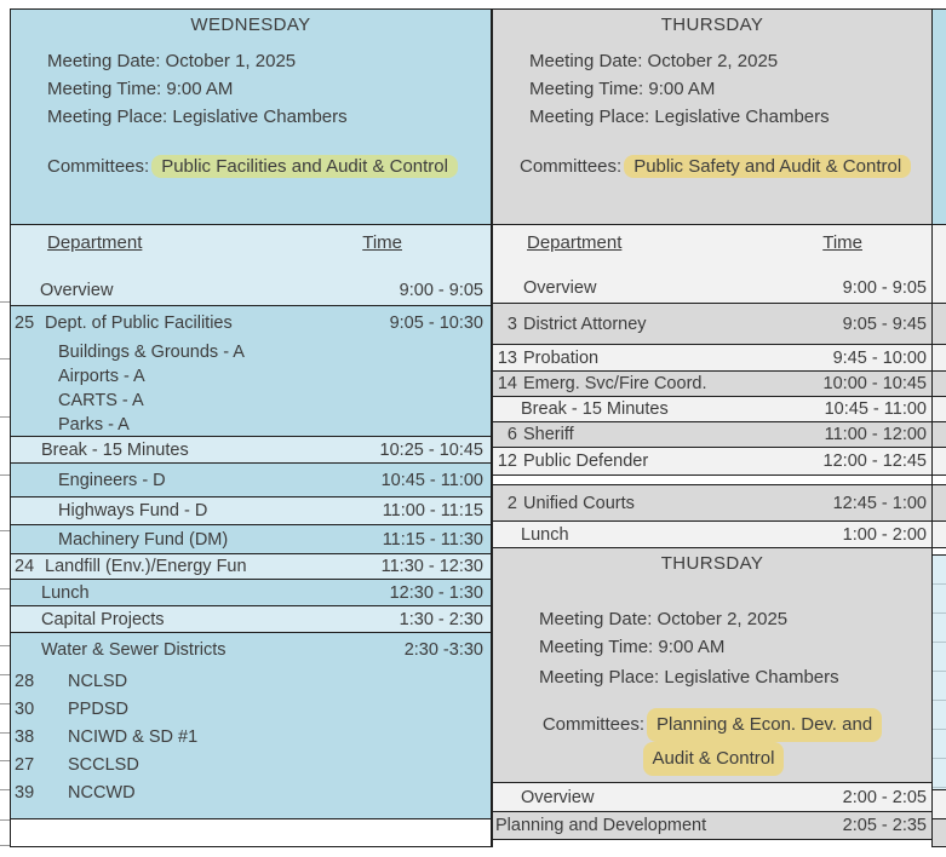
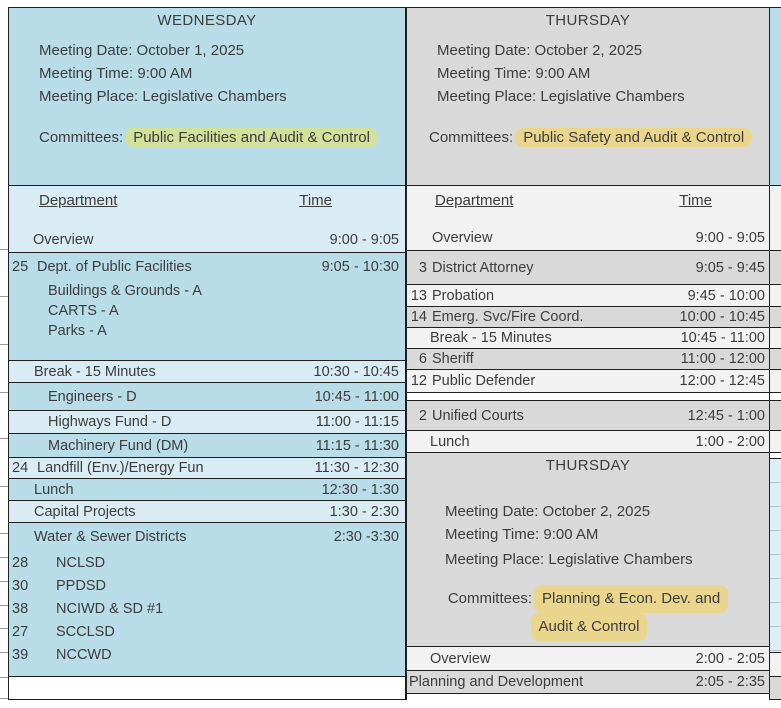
  WEDNESDAY
  Meeting Date: October 1, 2025
  Meeting Time: 9:00 AM
  Meeting Place: Legislative Chambers
  Committees: Public Facilities and Audit & Control
  Department
  Time
  Overview
  9:00 - 9:05
  25
  Dept. of Public Facilities
  9:05 - 10:30
  Buildings & Grounds - A
- Airports - A
  CARTS - A
  Parks - A
  Break - 15 Minutes
- 10:25 - 10:45
+ 10:30 - 10:45
  Engineers - D
  10:45 - 11:00
  Highways Fund - D
  11:00 - 11:15
  Machinery Fund (DM)
  11:15 - 11:30
  24
  Landfill (Env.)/Energy Fun
  11:30 - 12:30
  Lunch
  12:30 - 1:30
  Capital Projects
  1:30 - 2:30
  Water & Sewer Districts
  2:30 -3:30
  28
  NCLSD
  30
  PPDSD
  38
  NCIWD & SD #1
  27
  SCCLSD
  39
  NCCWD
  THURSDAY
  Meeting Date: October 2, 2025
  Meeting Time: 9:00 AM
  Meeting Place: Legislative Chambers
  Committees: Public Safety and Audit & Control
  Department
  Time
  Overview
  9:00 - 9:05
  3
  District Attorney
  9:05 - 9:45
  13
  Probation
  9:45 - 10:00
  14
  Emerg. Svc/Fire Coord.
  10:00 - 10:45
  Break - 15 Minutes
  10:45 - 11:00
  6
  Sheriff
  11:00 - 12:00
  12
  Public Defender
  12:00 - 12:45
  2
  Unified Courts
  12:45 - 1:00
  Lunch
  1:00 - 2:00
  THURSDAY
  Meeting Date: October 2, 2025
  Meeting Time: 9:00 AM
  Meeting Place: Legislative Chambers
  Committees: Planning & Econ. Dev. and
  Audit & Control
  Overview
  2:00 - 2:05
  Planning and Development
  2:05 - 2:35
